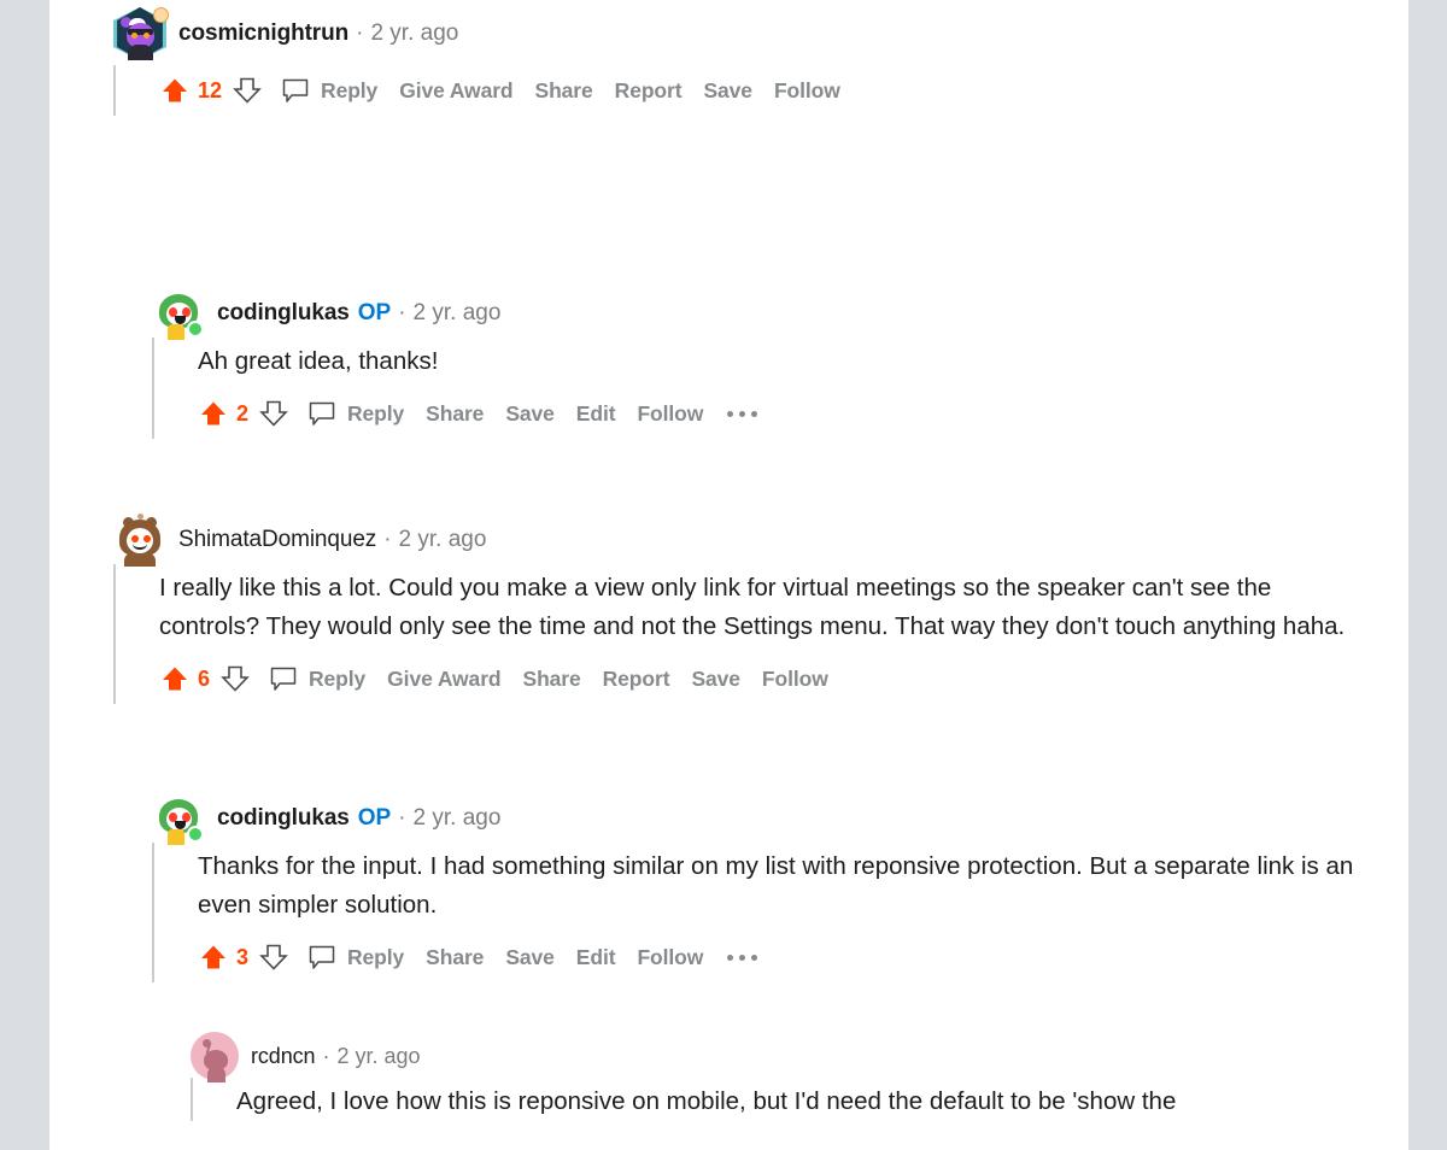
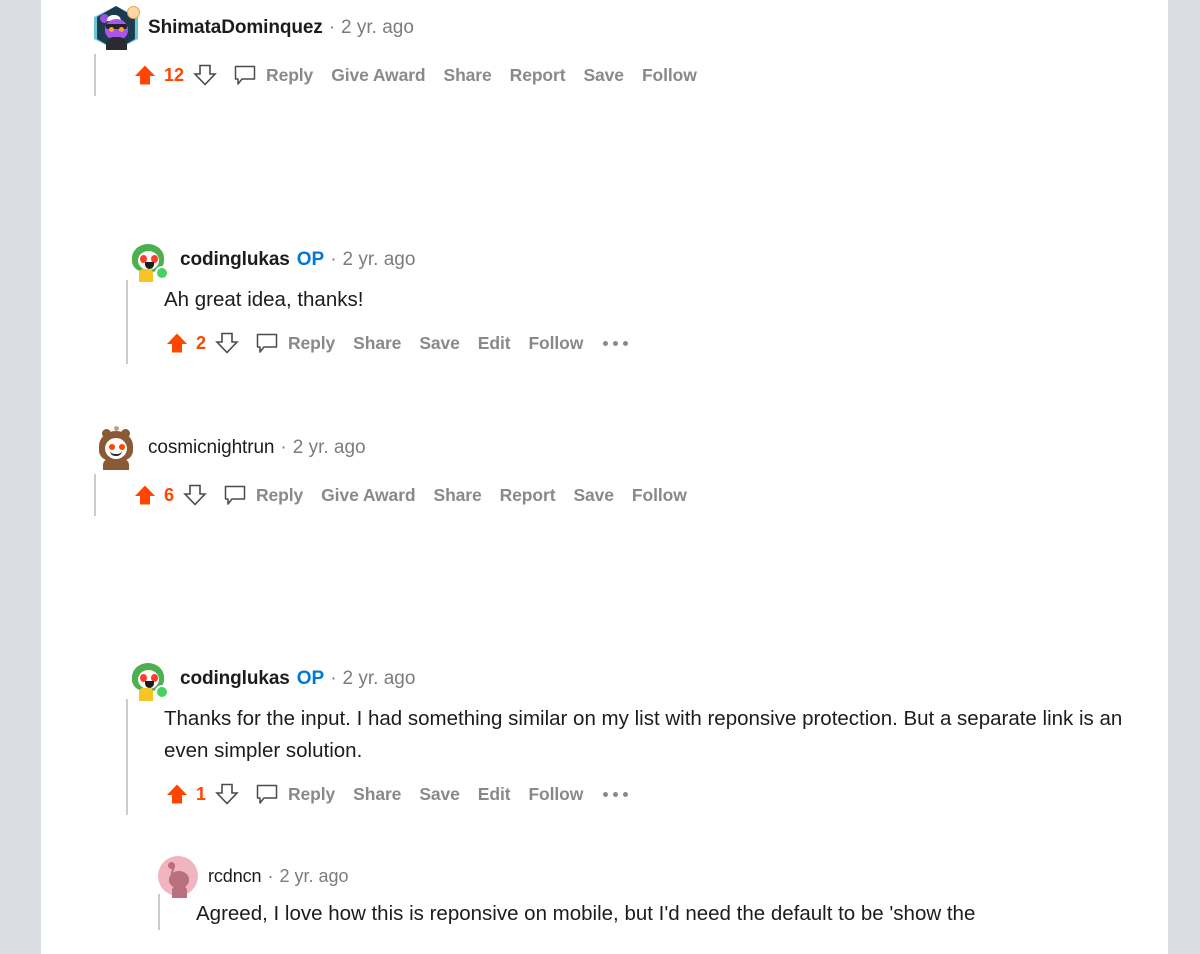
- cosmicnightrun
+ ShimataDominquez
  ·
  2 yr. ago
  12
  Reply
  Give Award
  Share
  Report
  Save
  Follow
  codinglukas
  OP
  ·
  2 yr. ago
  Ah great idea, thanks!
  2
  Reply
  Share
  Save
  Edit
  Follow
- ShimataDominquez
+ cosmicnightrun
  ·
  2 yr. ago
- I really like this a lot. Could you make a view only link for virtual meetings so the speaker can't see the controls? They would only see the time and not the Settings menu. That way they don't touch anything haha.
  6
  Reply
  Give Award
  Share
  Report
  Save
  Follow
  codinglukas
  OP
  ·
  2 yr. ago
  Thanks for the input. I had something similar on my list with reponsive protection. But a separate link is an even simpler solution.
- 3
+ 1
  Reply
  Share
  Save
  Edit
  Follow
  rcdncn
  ·
  2 yr. ago
  Agreed, I love how this is reponsive on mobile, but I'd need the default to be 'show the
